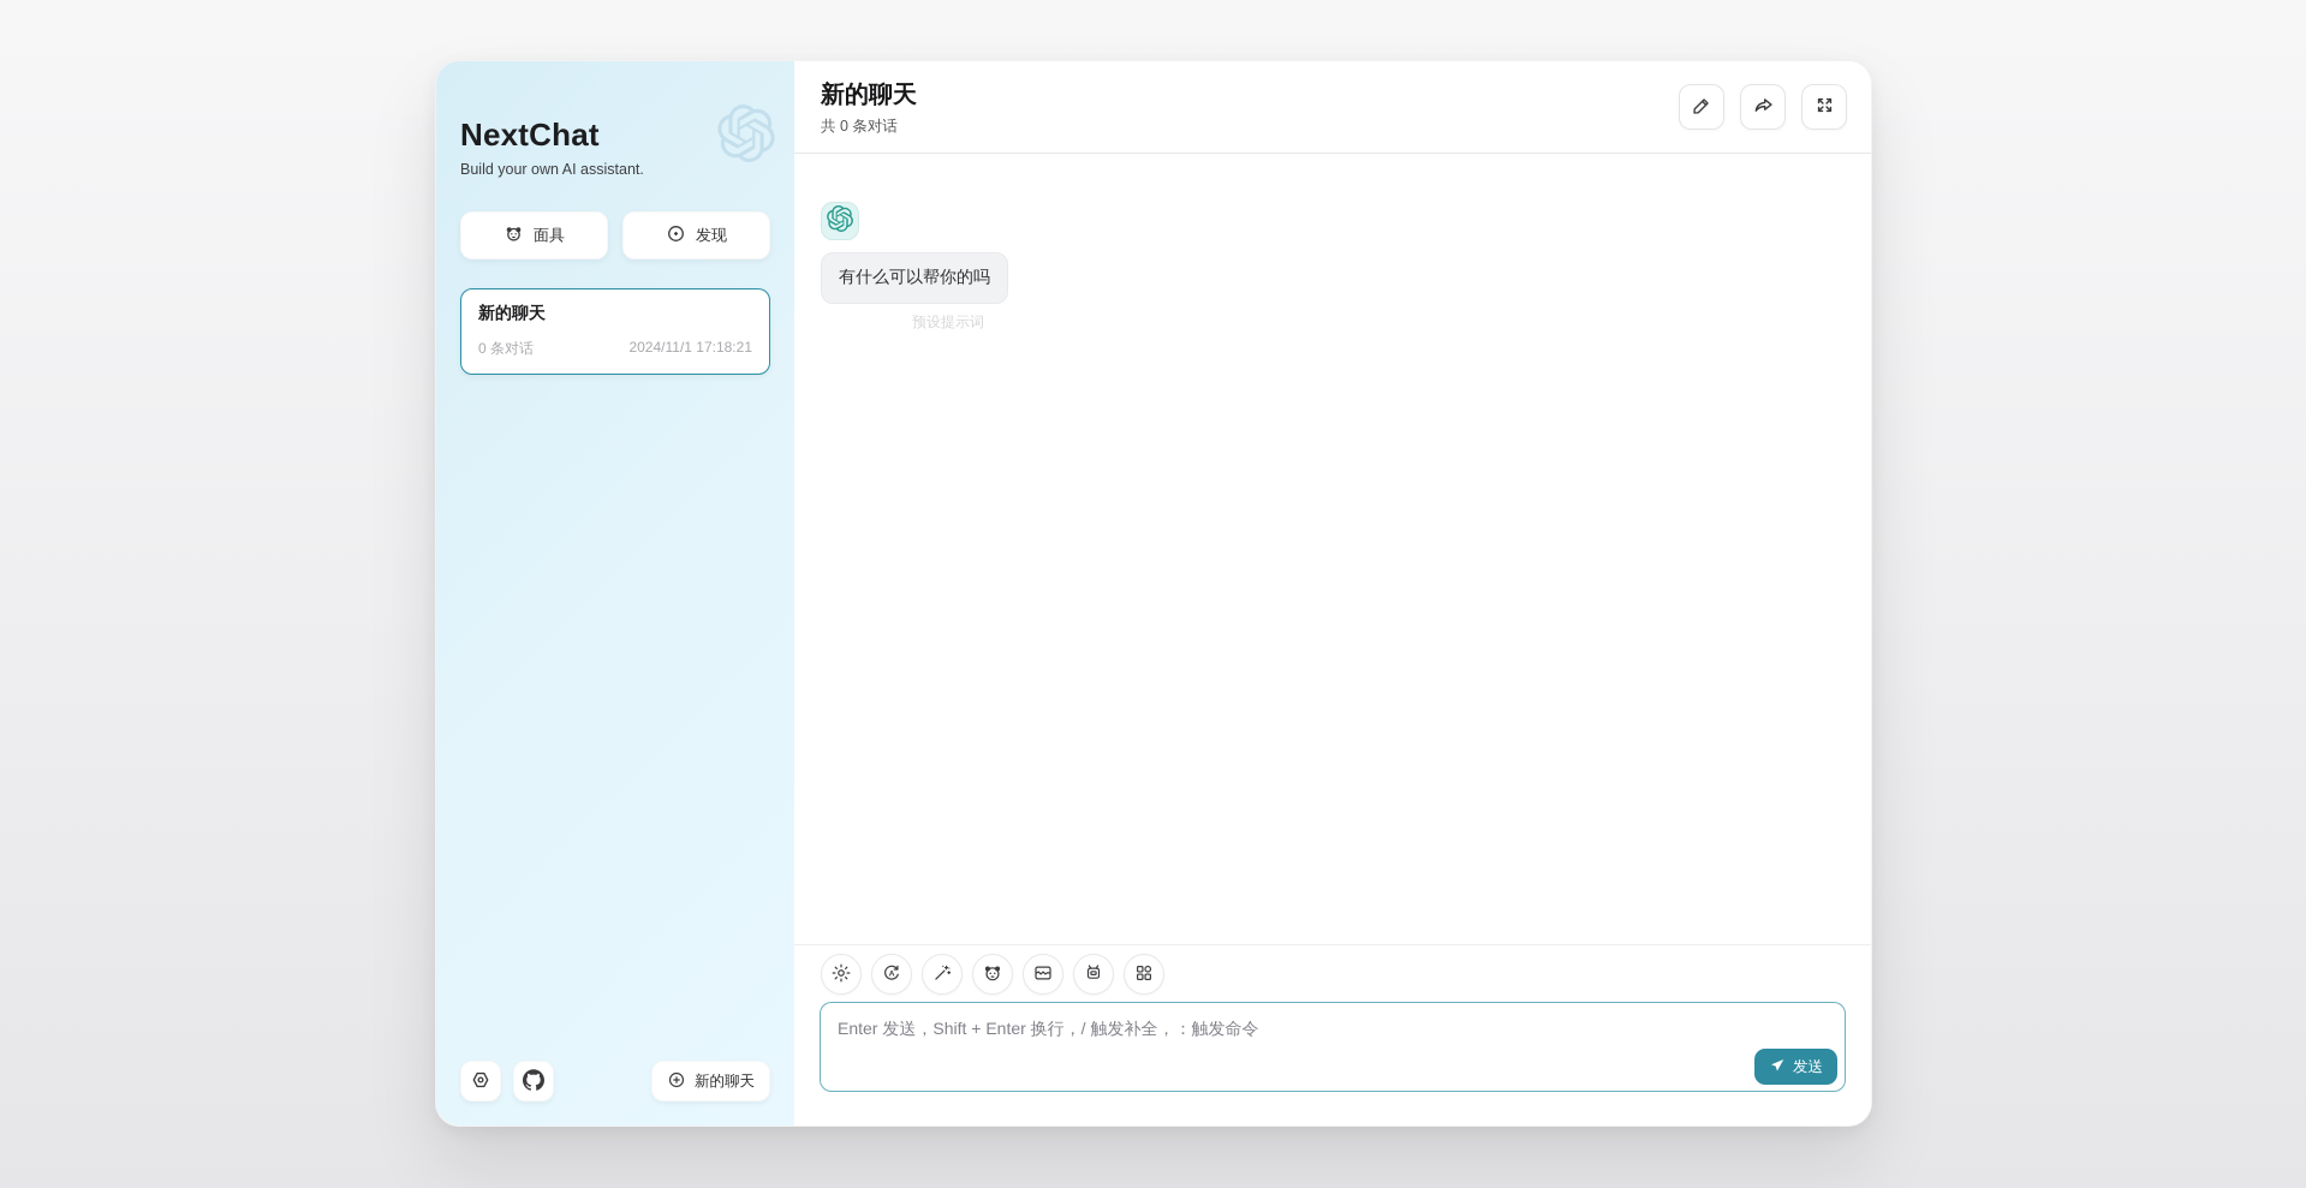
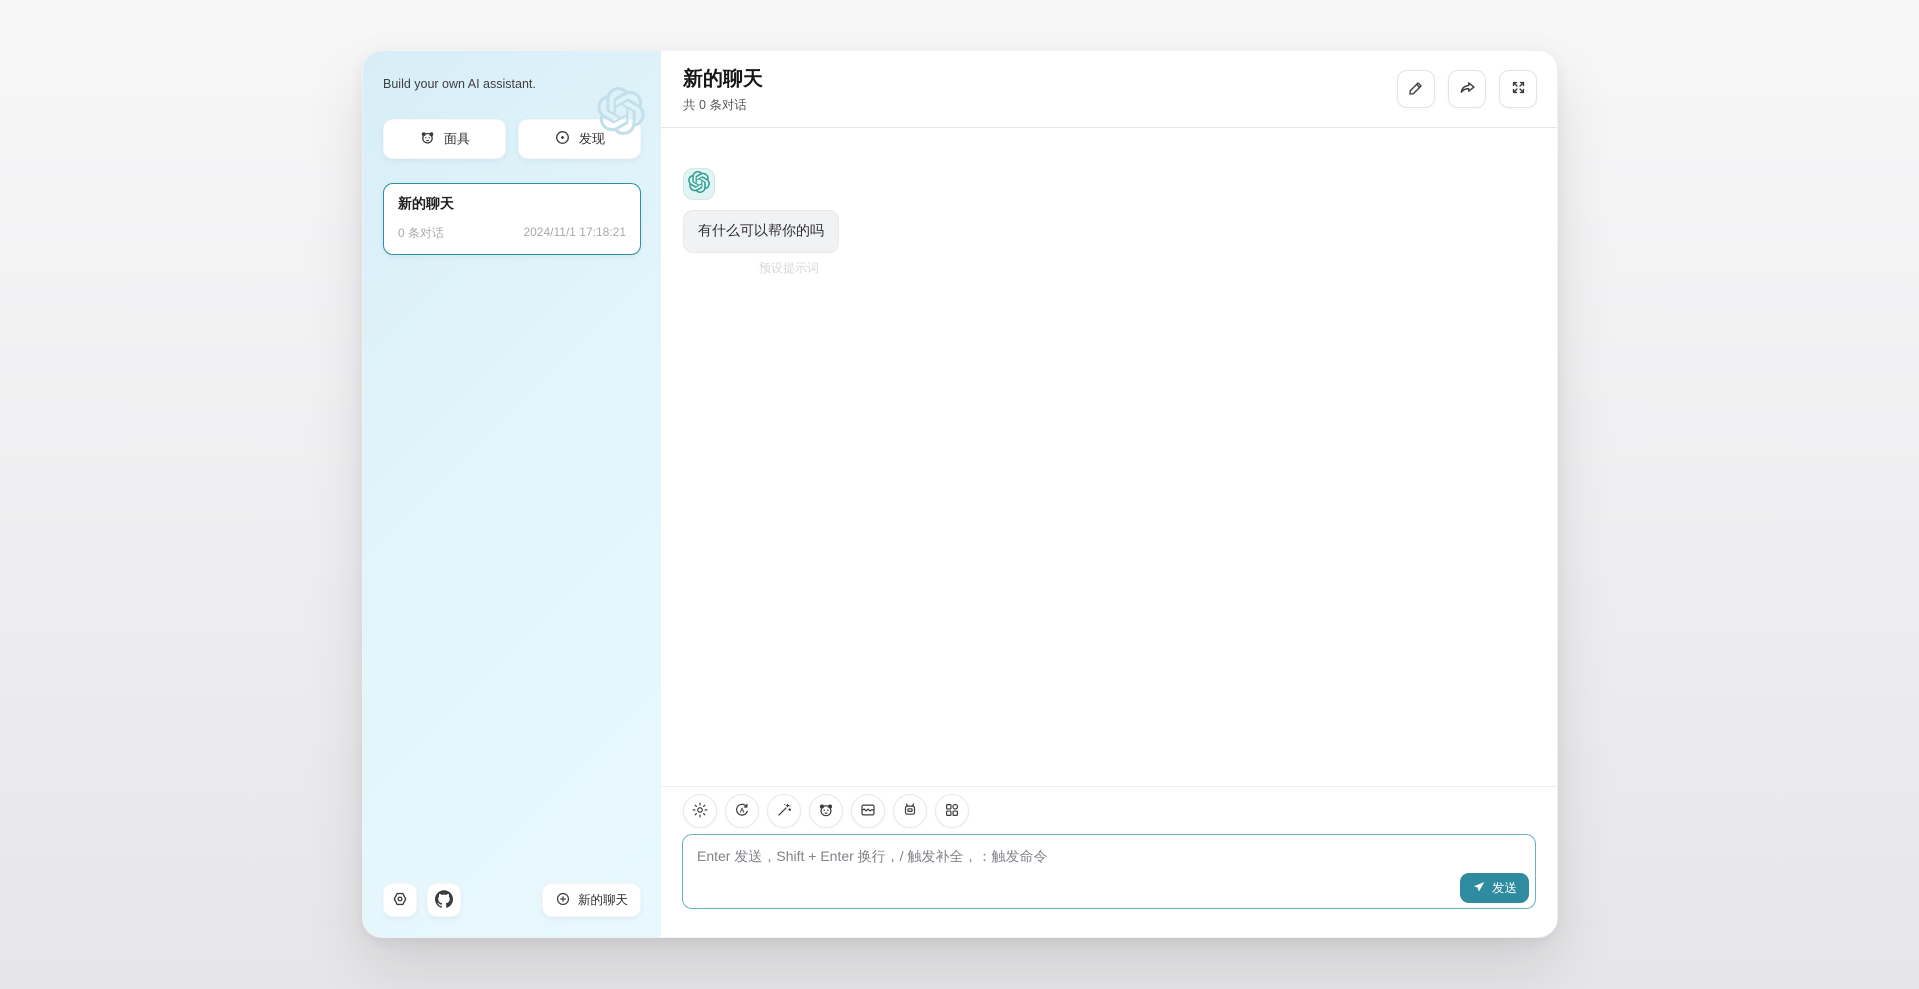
- NextChat
  Build your own AI assistant.
  面具
  发现
  新的聊天
  0 条对话
  2024/11/1 17:18:21
  新的聊天
  新的聊天
  共 0 条对话
  有什么可以帮你的吗
  预设提示词
  Enter 发送，Shift + Enter 换行，/ 触发补全，：触发命令
  发送
